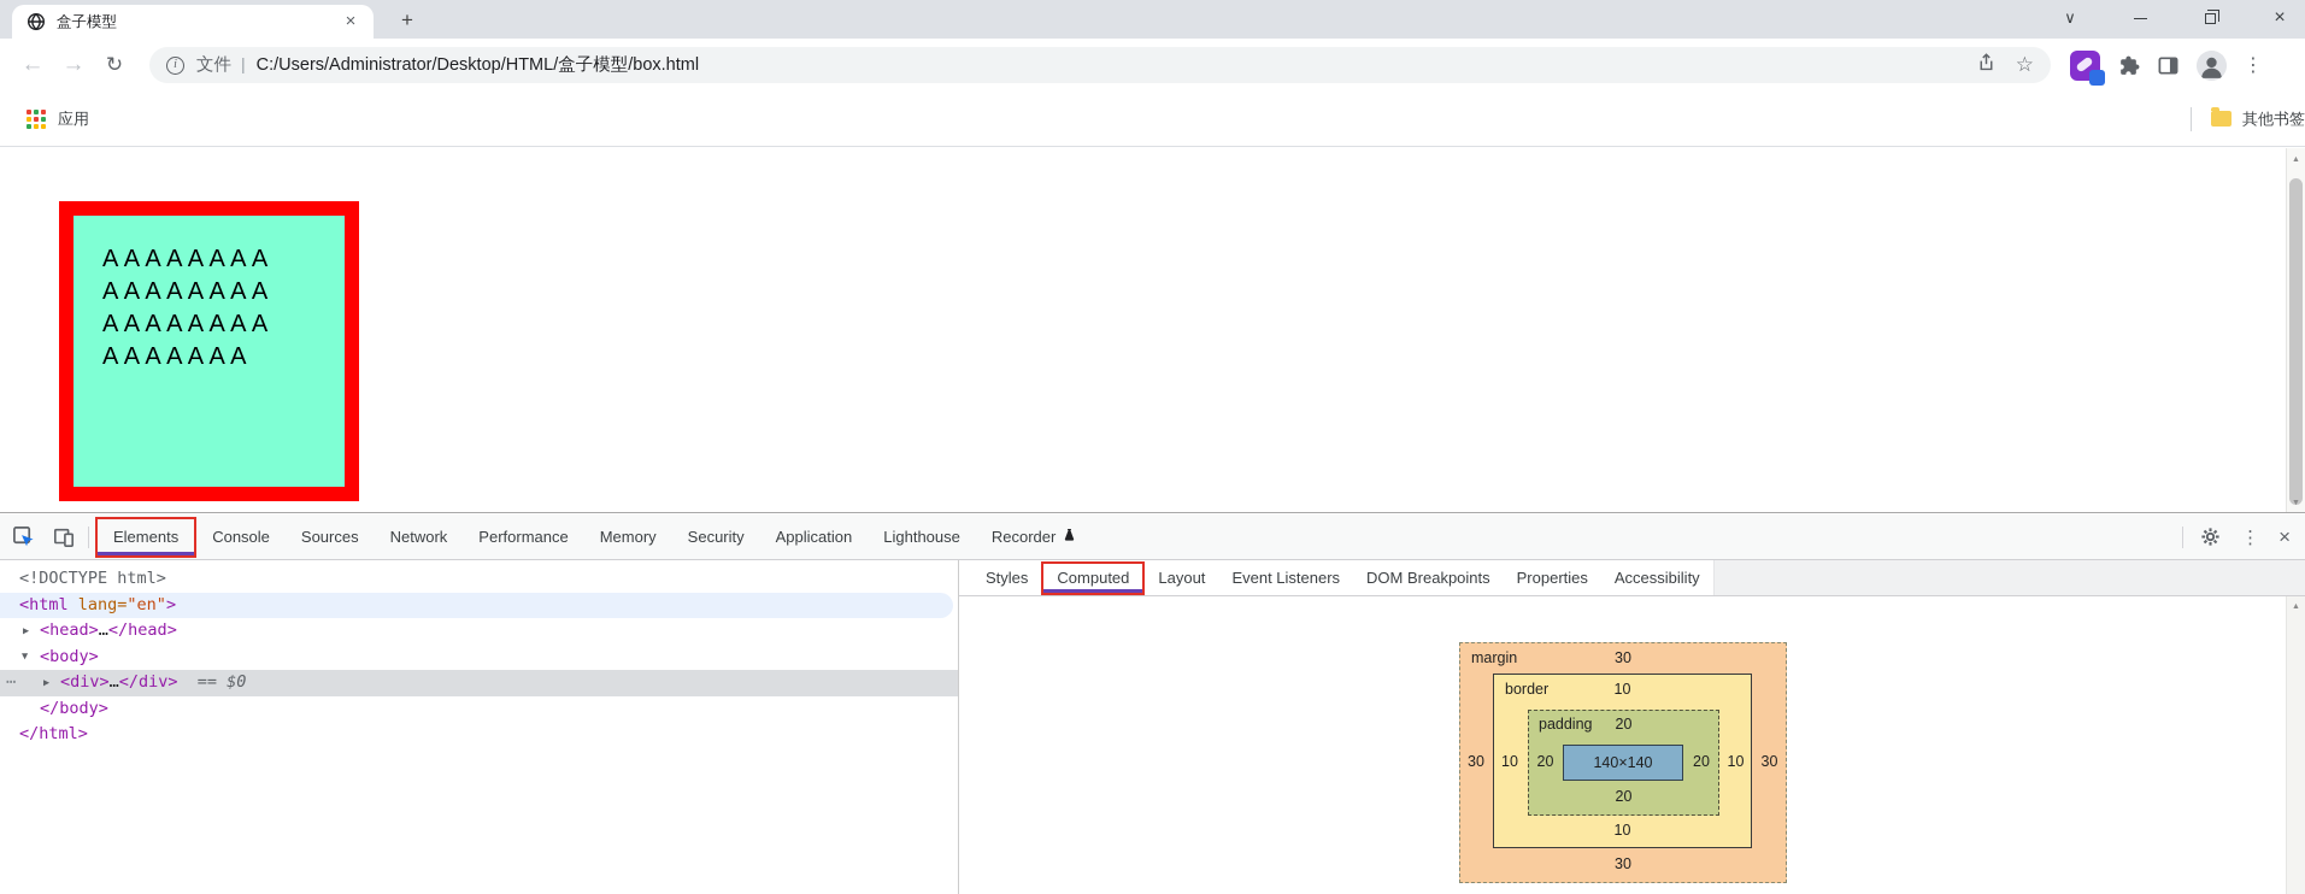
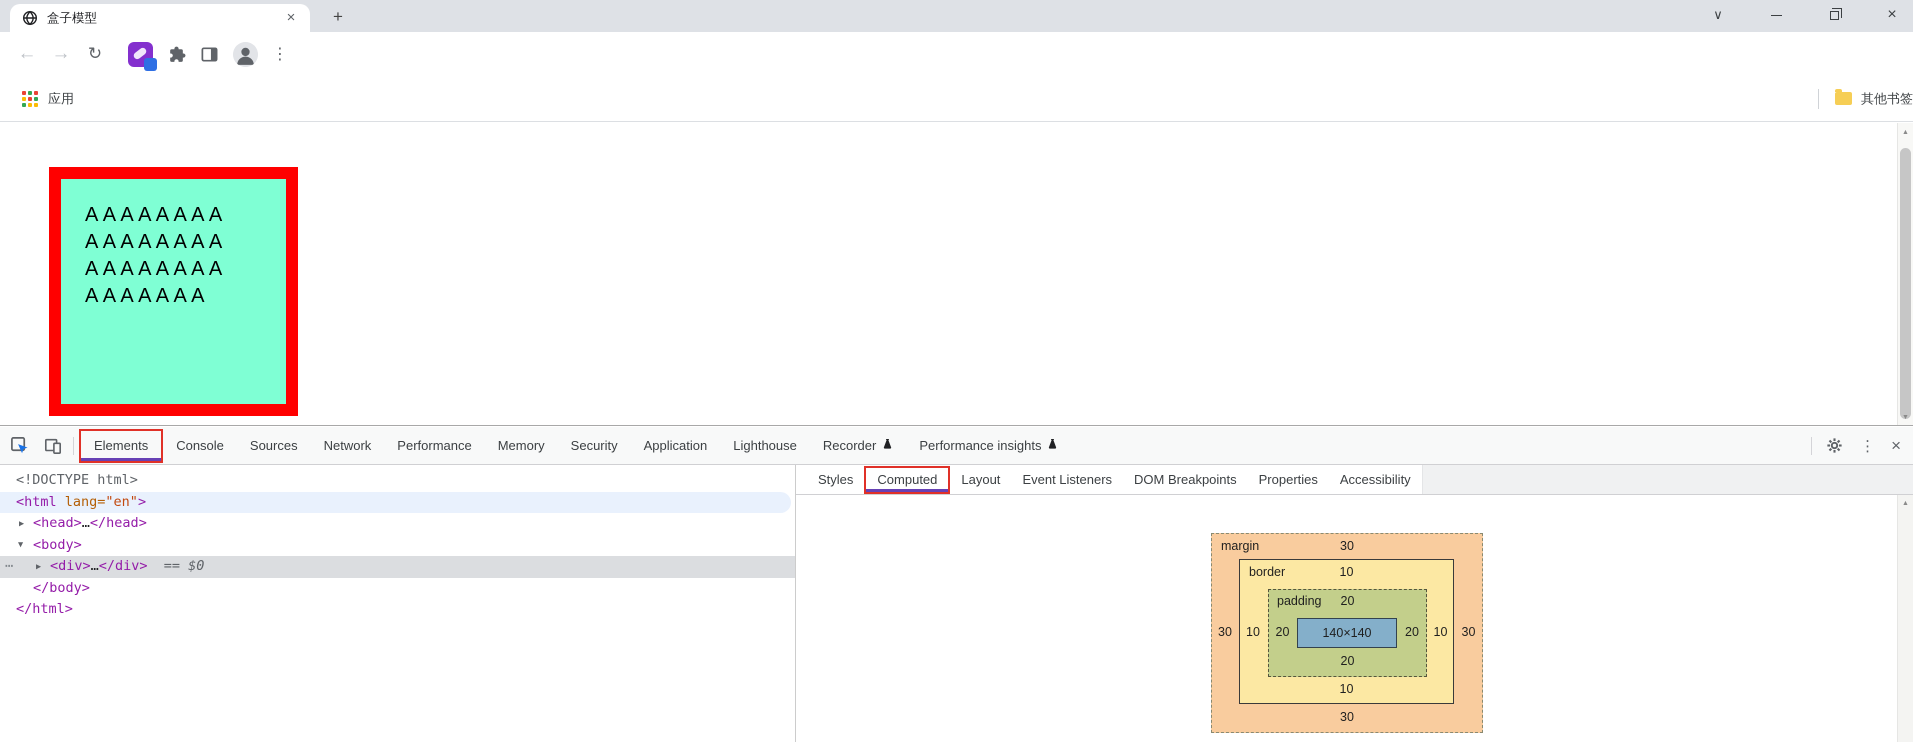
  盒子模型
  ×
  +
  ∨
  ×
  ←
  →
  ↻
- i
- 文件
- |
- C:/Users/Administrator/Desktop/HTML/盒子模型/box.html
- ☆
  ⋮
  应用
  其他书签
  A A A A A A A A
  A A A A A A A A
  A A A A A A A A
  A A A A A A A
  Elements
  Console
  Sources
  Network
  Performance
  Memory
  Security
  Application
  Lighthouse
  Recorder
+ Performance insights
  ⋮
  ×
  <!DOCTYPE html>
  <html lang="en">
  ▶
  <head>…</head>
  ▼
  <body>
  ⋯
  ▶
  <div>…</div> == $0
  </body>
  </html>
  Styles
  Computed
  Layout
  Event Listeners
  DOM Breakpoints
  Properties
  Accessibility
  140×140
  margin
  border
  padding
  30
  10
  20
  30
  10
  20
  20
  10
  30
  20
  10
  30
